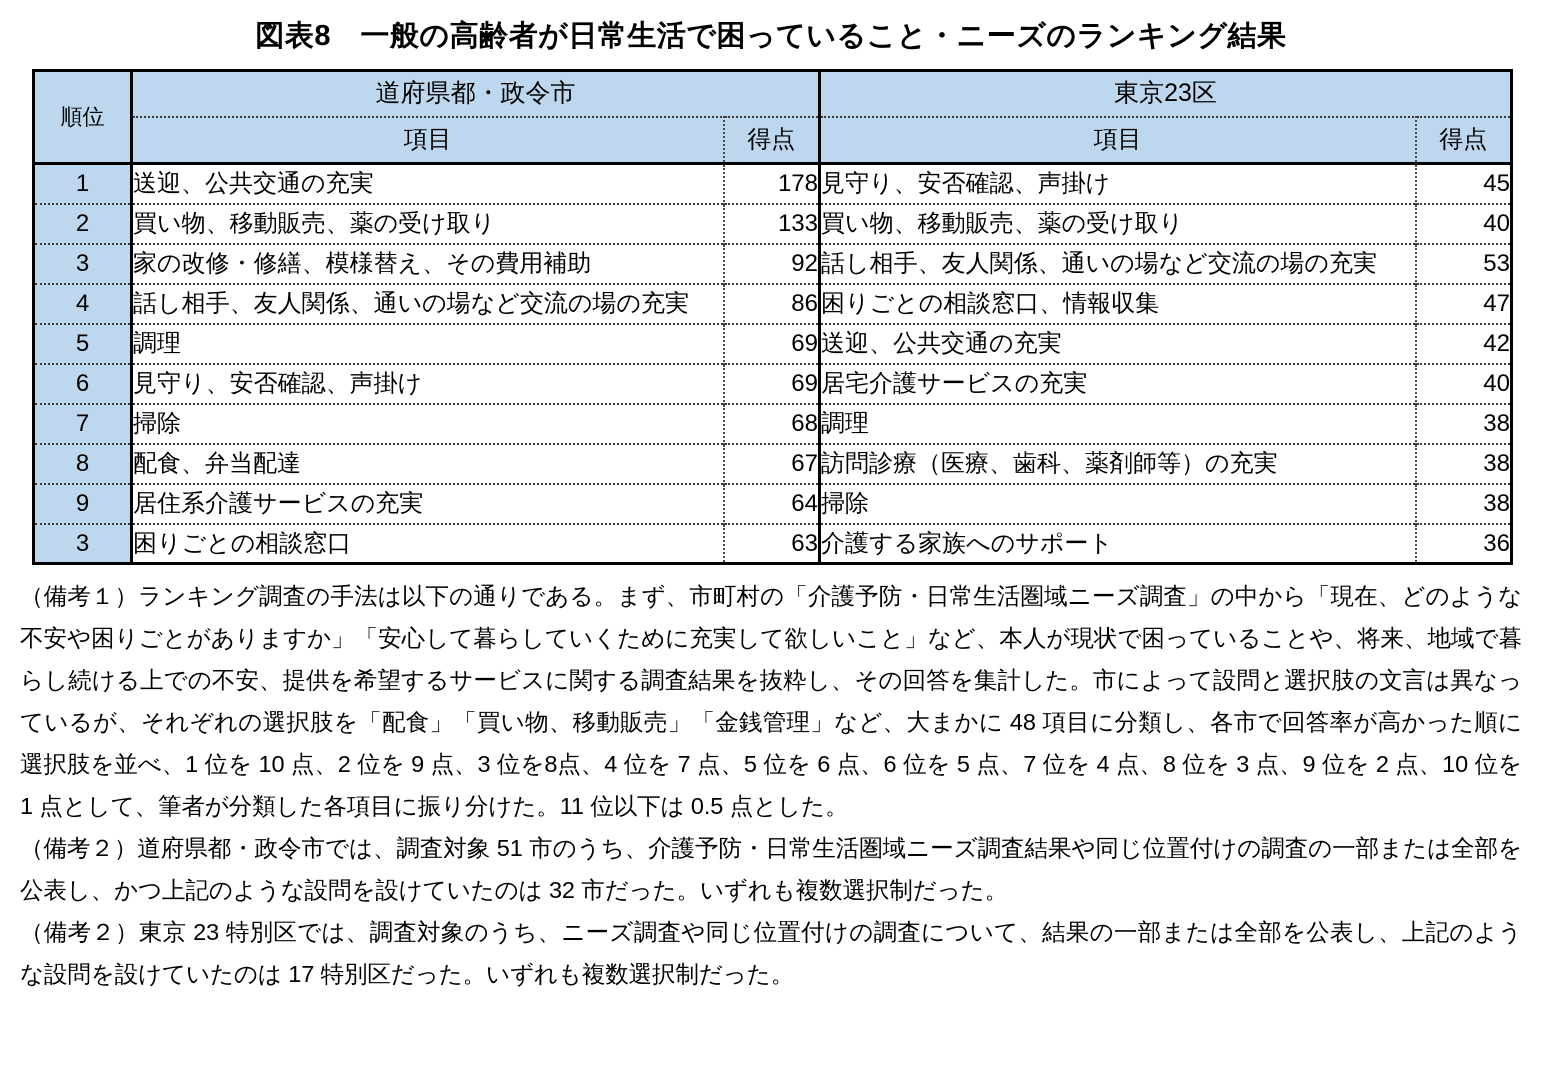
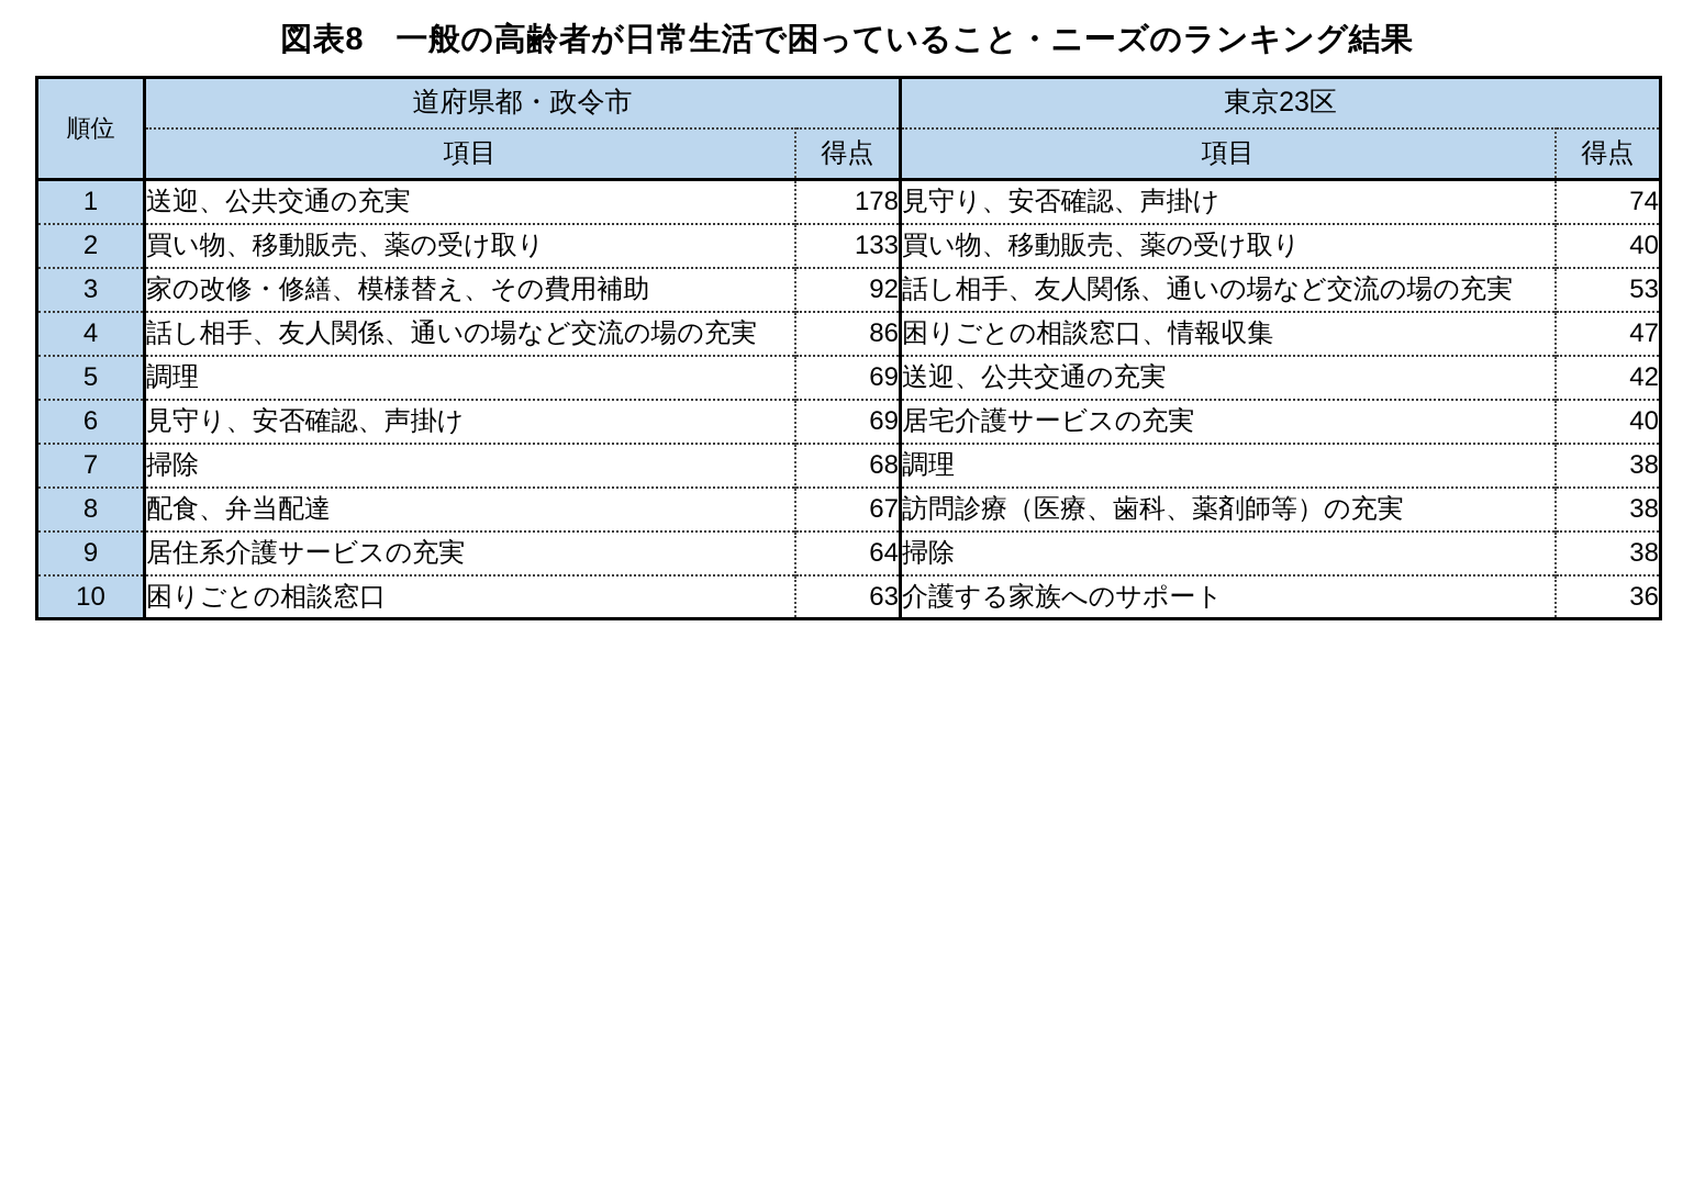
  図表8 一般の高齢者が日常生活で困っていること・ニーズのランキング結果
  順位	道府県都・政令市	東京23区
  項目	得点	項目	得点
- 1	送迎、公共交通の充実	178	見守り、安否確認、声掛け	45
+ 1	送迎、公共交通の充実	178	見守り、安否確認、声掛け	74
  2	買い物、移動販売、薬の受け取り	133	買い物、移動販売、薬の受け取り	40
  3	家の改修・修繕、模様替え、その費用補助	92	話し相手、友人関係、通いの場など交流の場の充実	53
  4	話し相手、友人関係、通いの場など交流の場の充実	86	困りごとの相談窓口、情報収集	47
  5	調理	69	送迎、公共交通の充実	42
  6	見守り、安否確認、声掛け	69	居宅介護サービスの充実	40
  7	掃除	68	調理	38
  8	配食、弁当配達	67	訪問診療（医療、歯科、薬剤師等）の充実	38
  9	居住系介護サービスの充実	64	掃除	38
- 3	困りごとの相談窓口	63	介護する家族へのサポート	36
+ 10	困りごとの相談窓口	63	介護する家族へのサポート	36
- （備考１）ランキング調査の手法は以下の通りである。まず、市町村の「介護予防・日常生活圏域ニーズ調査」の中から「現在、どのような不安や困りごとがありますか」「安心して暮らしていくために充実して欲しいこと」など、本人が現状で困っていることや、将来、地域で暮らし続ける上での不安、提供を希望するサービスに関する調査結果を抜粋し、その回答を集計した。市によって設問と選択肢の文言は異なっているが、それぞれの選択肢を「配食」「買い物、移動販売」「金銭管理」など、大まかに 48 項目に分類し、各市で回答率が高かった順に選択肢を並べ、1 位を 10 点、2 位を 9 点、3 位を8点、4 位を 7 点、5 位を 6 点、6 位を 5 点、7 位を 4 点、8 位を 3 点、9 位を 2 点、10 位を 1 点として、筆者が分類した各項目に振り分けた。11 位以下は 0.5 点とした。
- （備考２）道府県都・政令市では、調査対象 51 市のうち、介護予防・日常生活圏域ニーズ調査結果や同じ位置付けの調査の一部または全部を公表し、かつ上記のような設問を設けていたのは 32 市だった。いずれも複数選択制だった。
- （備考２）東京 23 特別区では、調査対象のうち、ニーズ調査や同じ位置付けの調査について、結果の一部または全部を公表し、上記のような設問を設けていたのは 17 特別区だった。いずれも複数選択制だった。
